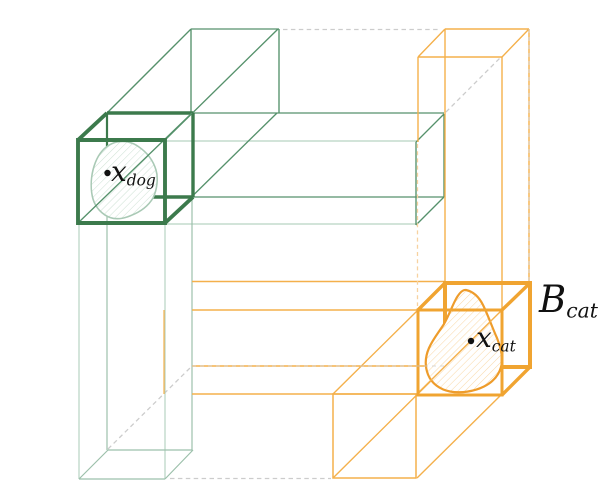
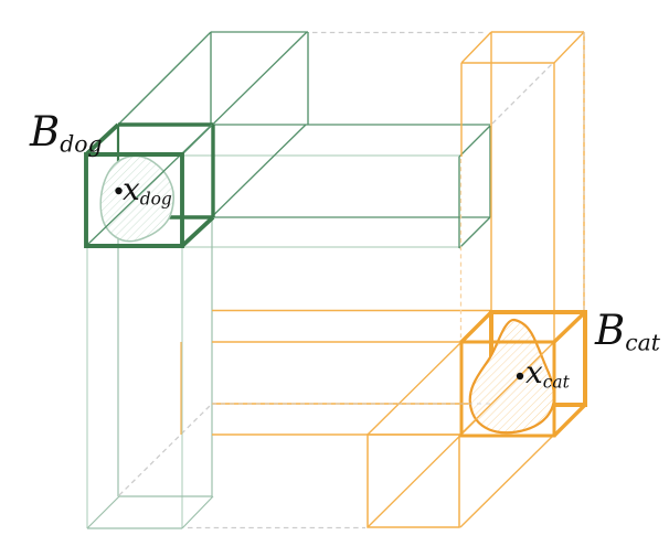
+ Bdog
  xdog
  Bcat
  xcat
